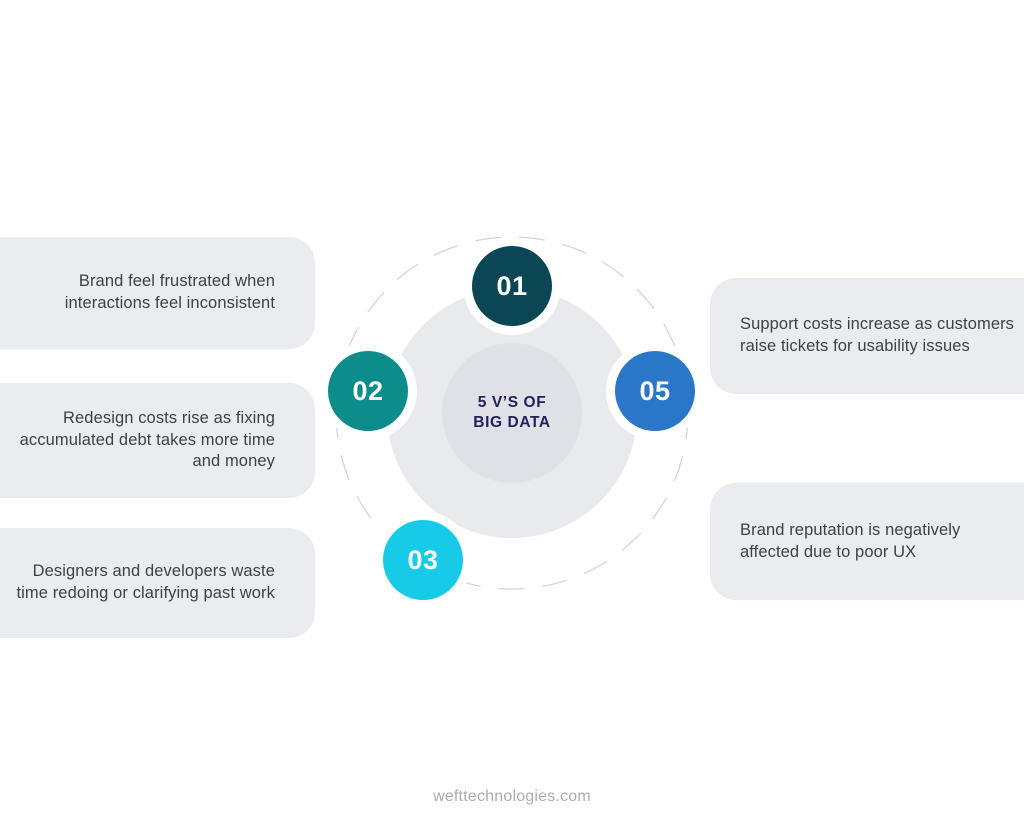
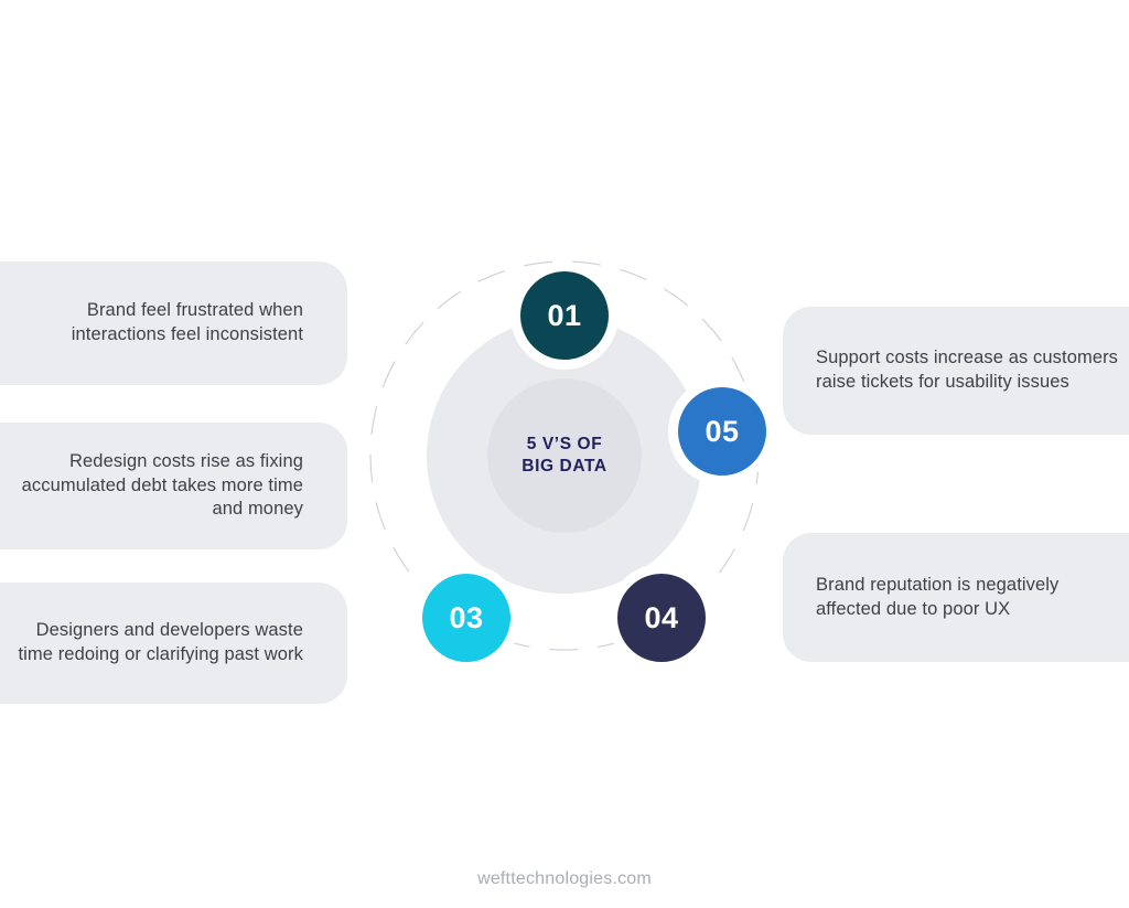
  Brand feel frustrated when interactions feel inconsistent
  Redesign costs rise as fixing accumulated debt takes more time and money
  Designers and developers waste time redoing or clarifying past work
  Support costs increase as customers raise tickets for usability issues
  Brand reputation is negatively affected due to poor UX
  5 V’S OF
  BIG DATA
  01
- 02
  03
+ 04
  05
  wefttechnologies.com
